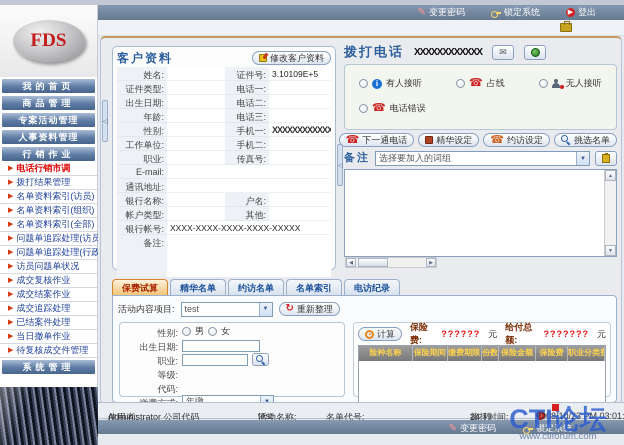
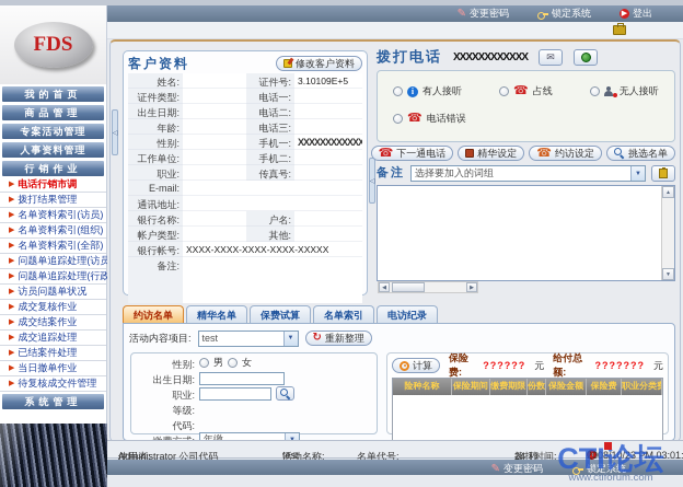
  ✎
  变更密码
  锁定系统
  登出
  FDS
  我的首页
  商品管理
  专案活动管理
  人事资料管理
  行销作业
  电话行销市调
  拨打结果管理
  名单资料索引(访员)
  名单资料索引(组织)
  名单资料索引(全部)
  问题单追踪处理(访员
  问题单追踪处理(行政
  访员问题单状况
  成交复核作业
  成交结案作业
  成交追踪处理
  已结案件处理
  当日撤单作业
  待复核成交件管理
  系统管理
  客户资料
  修改客户资料
  姓名:
  证件号:
  3.10109E+5
  证件类型:
  电话一:
  出生日期:
  电话二:
  年龄:
  电话三:
  性别:
  手机一:
  XXXXXXXXXXXX
  工作单位:
  手机二:
  职业:
  传真号:
  E-mail:
  通讯地址:
  银行名称:
  户名:
  帐户类型:
  其他:
  银行帐号:
  XXXX-XXXX-XXXX-XXXX-XXXXX
  备注:
  拨打电话
  XXXXXXXXXXXX
  ✉
  i
  有人接听
  ☎
  占线
  无人接听
  ☎
  电话错误
  ☎
  下一通电话
  精华设定
  ☎
  约访设定
  挑选名单
  备注
  选择要加入的词组
- 保费试算
+ 约访名单
  精华名单
- 约访名单
+ 保费试算
  名单索引
  电访纪录
  活动内容项目:
  test
  ↻
  重新整理
  性别:
  男
  女
  出生日期:
  职业:
  等级:
  代码:
  年缴
  计算
  保险费:
  ??????
  元
  给付总额:
  ???????
  元
  险种名称
  保险期间
  缴费期限
  份数
  保险金额
  保险费
  职业分类费
  使用者:
  Administrator 公司代码
  活动名称:
  test
  名单代号:
  拨打时间:
  24 秒
  2008/10/23 PM 03:01:
  ✎
  变更密码
  锁定系统
  CTI论坛
  www.ctiforum.com
